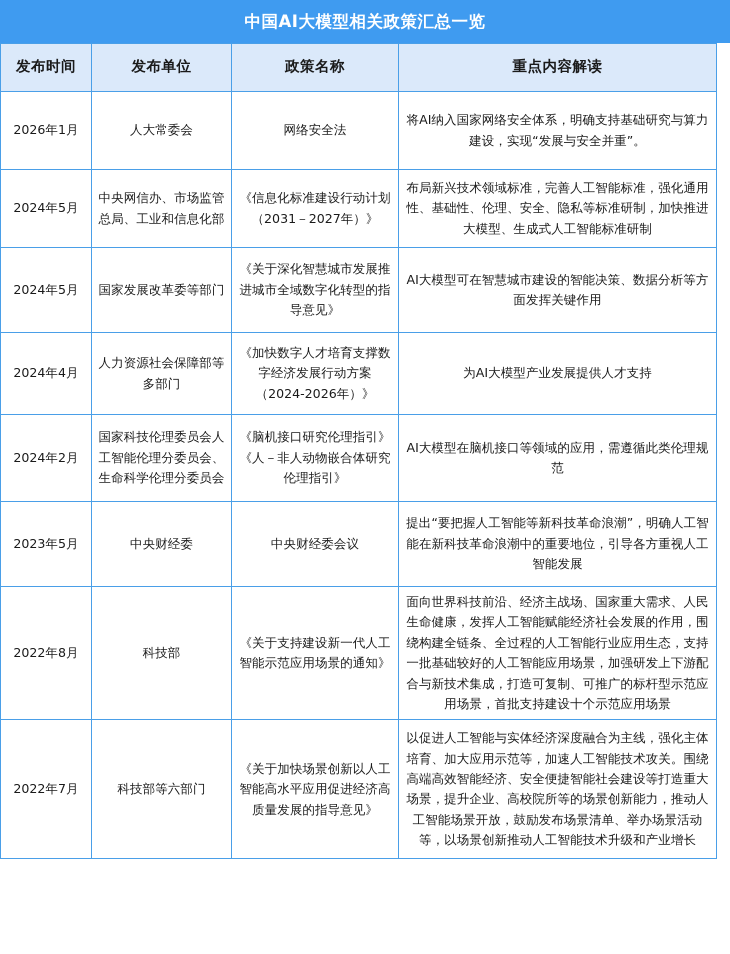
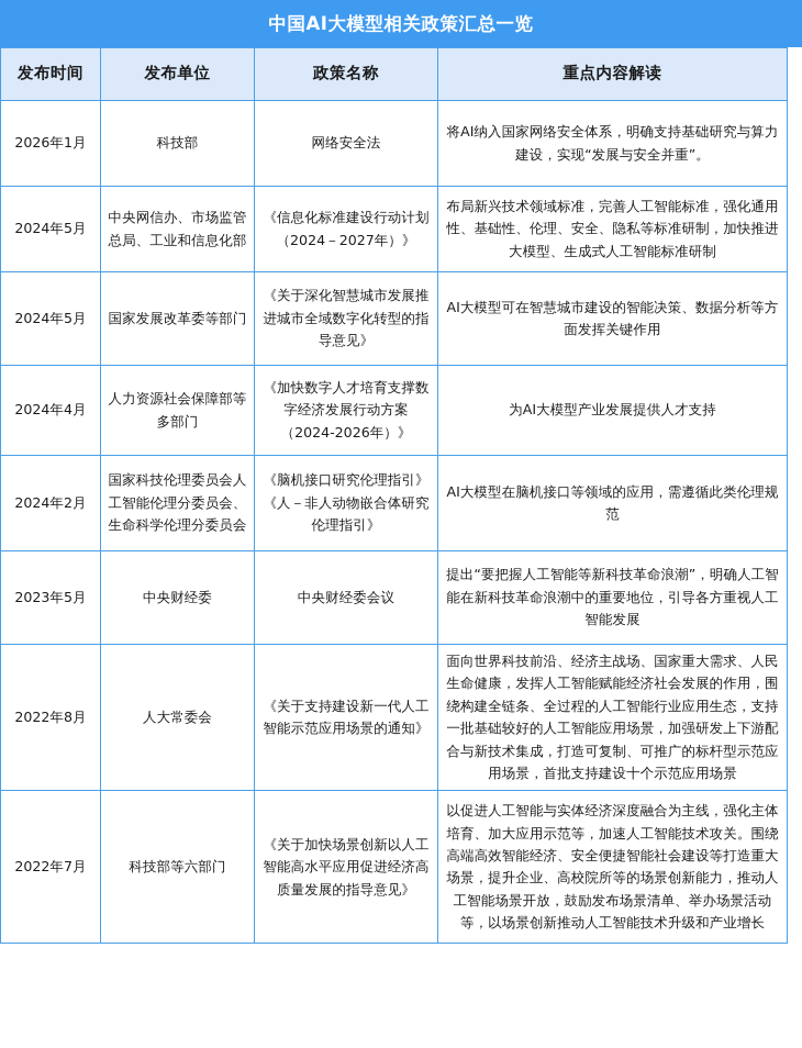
  中国AI大模型相关政策汇总一览
  发布时间	发布单位	政策名称	重点内容解读
- 2026年1月	人大常委会	网络安全法	将AI纳入国家网络安全体系，明确支持基础研究与算力建设，实现“发展与安全并重”。
+ 2026年1月	科技部	网络安全法	将AI纳入国家网络安全体系，明确支持基础研究与算力建设，实现“发展与安全并重”。
- 2024年5月	中央网信办、市场监管总局、工业和信息化部	《信息化标准建设行动计划（2031－2027年）》	布局新兴技术领域标准，完善人工智能标准，强化通用性、基础性、伦理、安全、隐私等标准研制，加快推进大模型、生成式人工智能标准研制
+ 2024年5月	中央网信办、市场监管总局、工业和信息化部	《信息化标准建设行动计划（2024－2027年）》	布局新兴技术领域标准，完善人工智能标准，强化通用性、基础性、伦理、安全、隐私等标准研制，加快推进大模型、生成式人工智能标准研制
  2024年5月	国家发展改革委等部门	《关于深化智慧城市发展推进城市全域数字化转型的指导意见》	AI大模型可在智慧城市建设的智能决策、数据分析等方面发挥关键作用
  2024年4月	人力资源社会保障部等多部门	《加快数字人才培育支撑数字经济发展行动方案（2024-2026年）》	为AI大模型产业发展提供人才支持
  2024年2月	国家科技伦理委员会人工智能伦理分委员会、生命科学伦理分委员会	《脑机接口研究伦理指引》《人－非人动物嵌合体研究伦理指引》	AI大模型在脑机接口等领域的应用，需遵循此类伦理规范
  2023年5月	中央财经委	中央财经委会议	提出“要把握人工智能等新科技革命浪潮”，明确人工智能在新科技革命浪潮中的重要地位，引导各方重视人工智能发展
- 2022年8月	科技部	《关于支持建设新一代人工智能示范应用场景的通知》	面向世界科技前沿、经济主战场、国家重大需求、人民生命健康，发挥人工智能赋能经济社会发展的作用，围绕构建全链条、全过程的人工智能行业应用生态，支持一批基础较好的人工智能应用场景，加强研发上下游配合与新技术集成，打造可复制、可推广的标杆型示范应用场景，首批支持建设十个示范应用场景
+ 2022年8月	人大常委会	《关于支持建设新一代人工智能示范应用场景的通知》	面向世界科技前沿、经济主战场、国家重大需求、人民生命健康，发挥人工智能赋能经济社会发展的作用，围绕构建全链条、全过程的人工智能行业应用生态，支持一批基础较好的人工智能应用场景，加强研发上下游配合与新技术集成，打造可复制、可推广的标杆型示范应用场景，首批支持建设十个示范应用场景
  2022年7月	科技部等六部门	《关于加快场景创新以人工智能高水平应用促进经济高质量发展的指导意见》	以促进人工智能与实体经济深度融合为主线，强化主体培育、加大应用示范等，加速人工智能技术攻关。围绕高端高效智能经济、安全便捷智能社会建设等打造重大场景，提升企业、高校院所等的场景创新能力，推动人工智能场景开放，鼓励发布场景清单、举办场景活动等，以场景创新推动人工智能技术升级和产业增长
